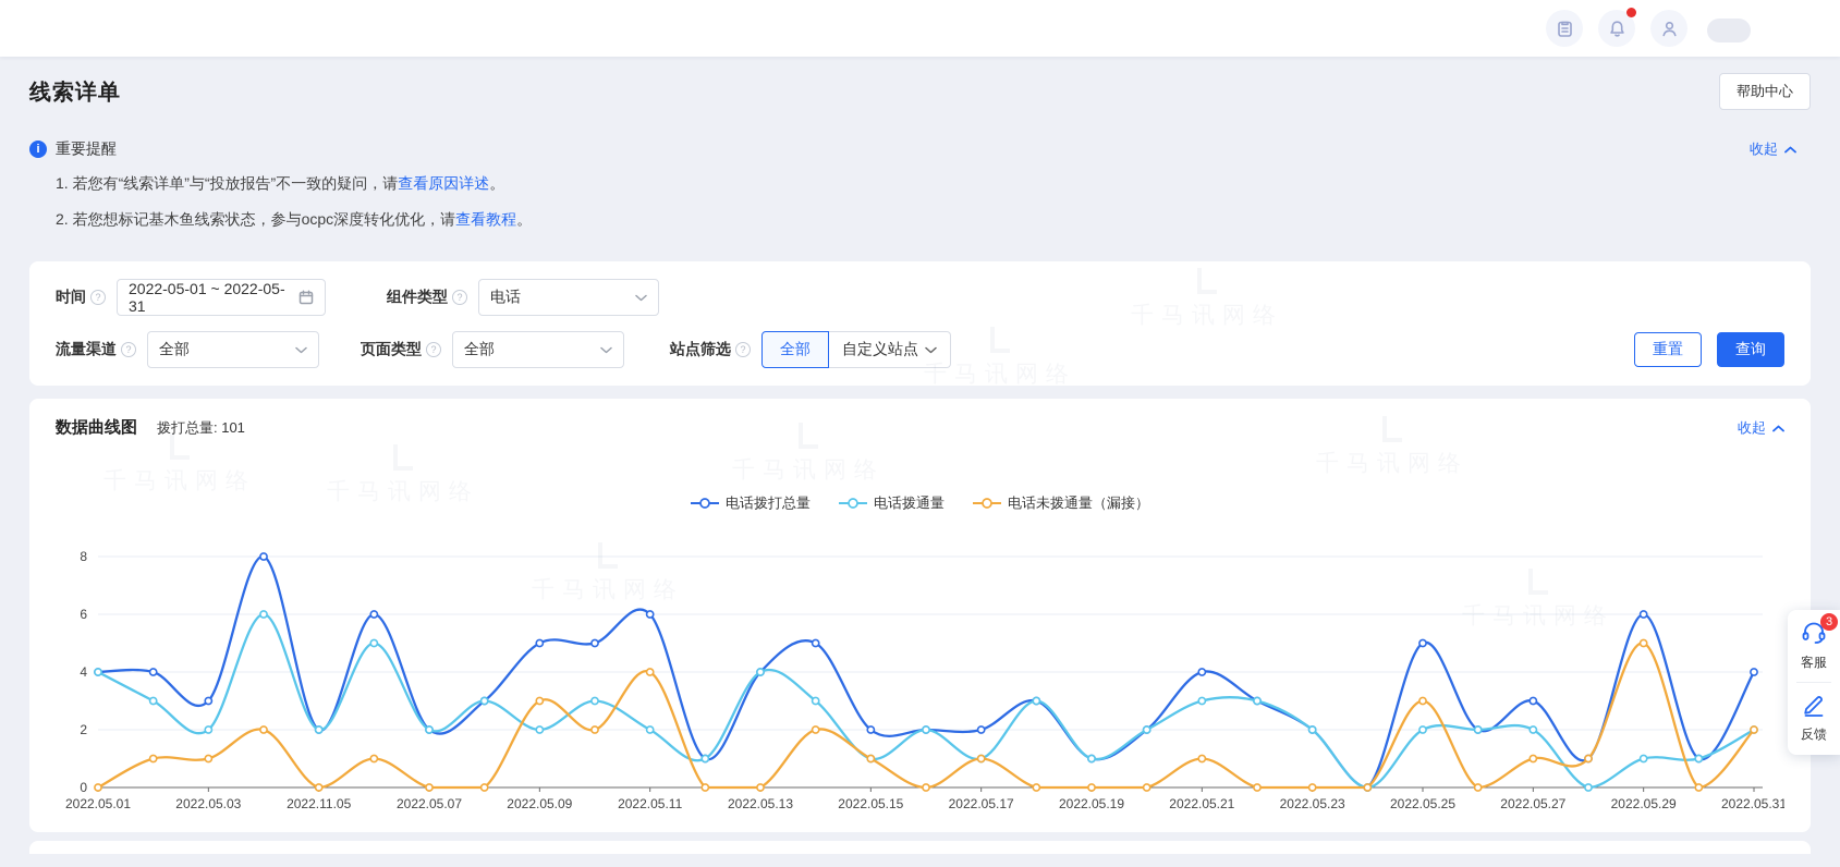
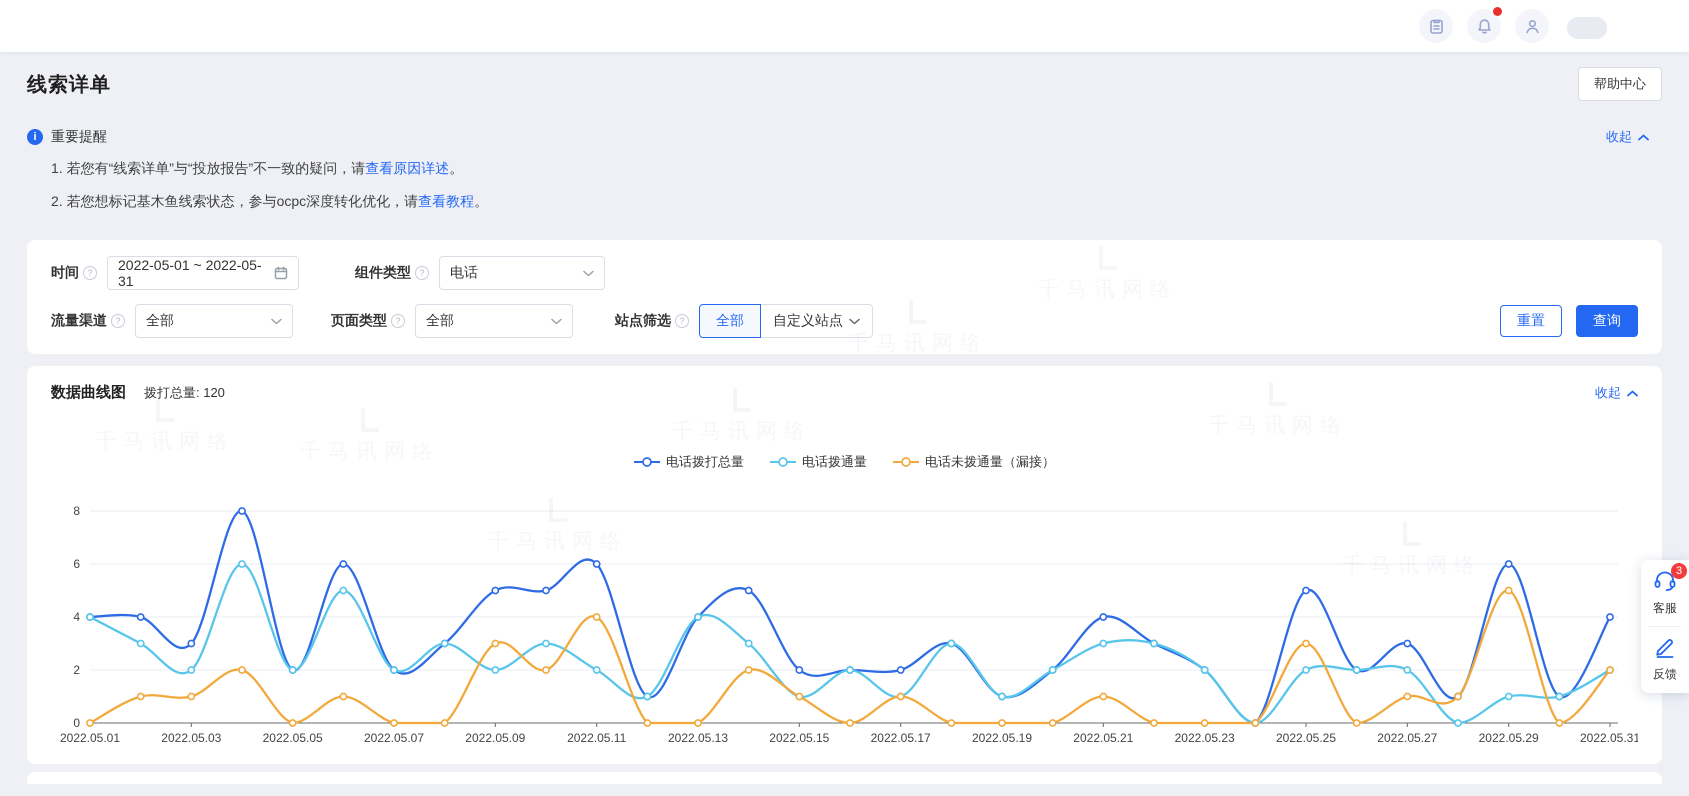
  线索详单
  帮助中心
  i
  重要提醒
  收起
  1. 若您有“线索详单”与“投放报告”不一致的疑问，请查看原因详述。
  2. 若您想标记基木鱼线索状态，参与ocpc深度转化优化，请查看教程。
  时间
  ?
  2022-05-01 ~ 2022-05-31
  组件类型
  ?
  电话
  流量渠道
  ?
  全部
  页面类型
  ?
  全部
  站点筛选
  ?
  全部
  自定义站点
  重置
  查询
  数据曲线图
- 拨打总量: 101
+ 拨打总量: 120
  收起
  电话拨打总量
  电话拨通量
  电话未拨通量（漏接）
  0
  2
  4
  6
  8
  2022.05.01
  2022.05.03
- 2022.11.05
+ 2022.05.05
  2022.05.07
  2022.05.09
  2022.05.11
  2022.05.13
  2022.05.15
  2022.05.17
  2022.05.19
  2022.05.21
  2022.05.23
  2022.05.25
  2022.05.27
  2022.05.29
  2022.05.31
  3
  客服
  反馈
  千马讯网络
